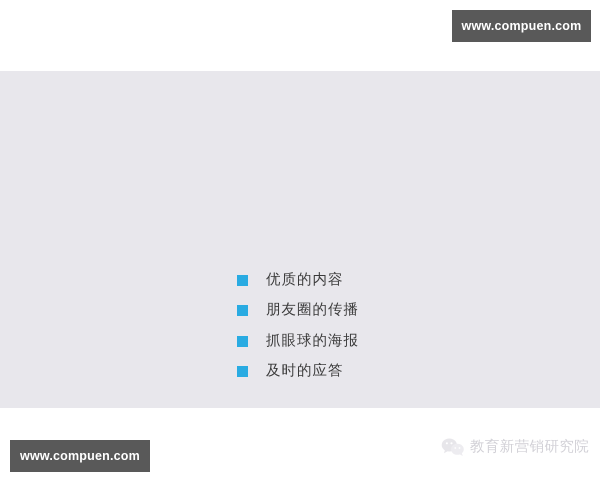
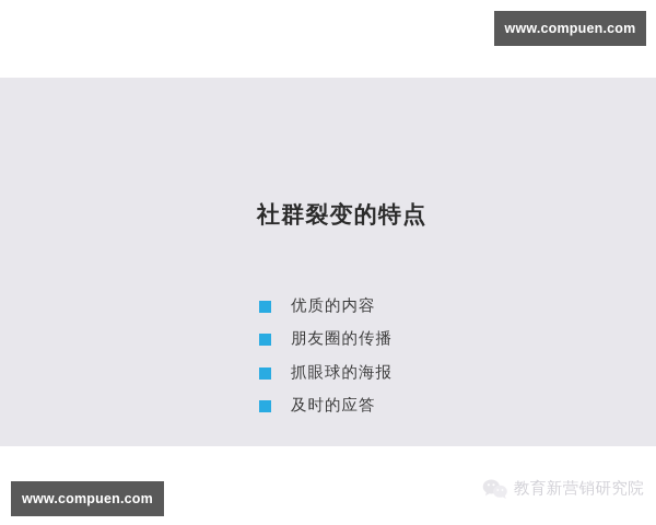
  www.compuen.com
+ 社群裂变的特点
  优质的内容
  朋友圈的传播
  抓眼球的海报
  及时的应答
  教育新营销研究院
  www.compuen.com
